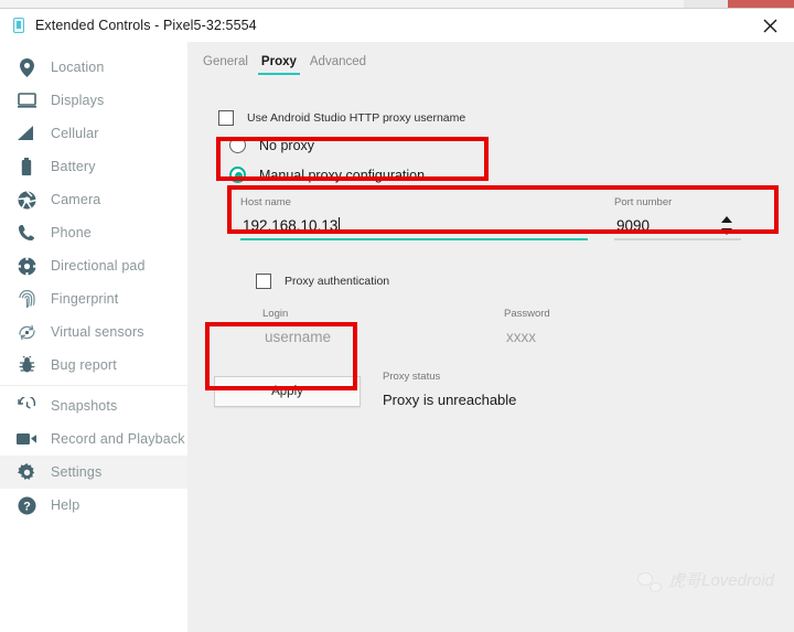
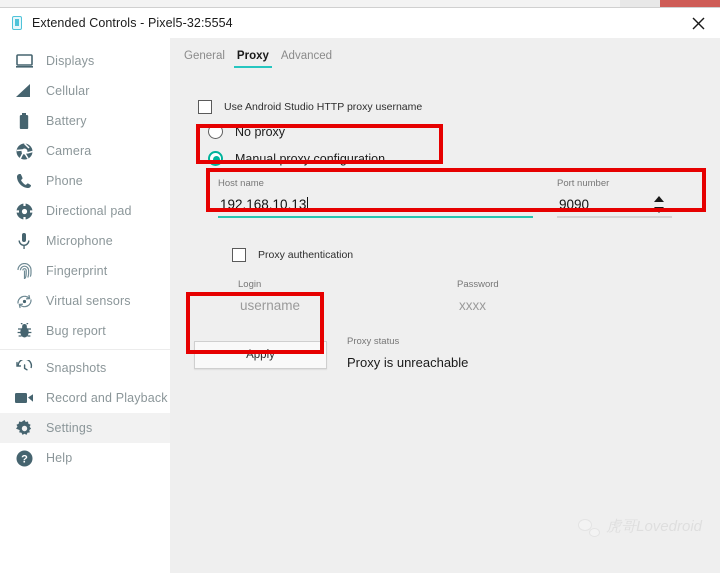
  Extended Controls - Pixel5-32:5554
- Location
  Displays
  Cellular
  Battery
  Camera
  Phone
  Directional pad
+ Microphone
  Fingerprint
  Virtual sensors
  Bug report
  Snapshots
  Record and Playback
  Settings
  ?
  Help
  General
  Proxy
  Advanced
  Use Android Studio HTTP proxy username
  No proxy
  Manual proxy configuration
  Host name
  Port number
  192.168.10.13
  9090
  Proxy authentication
  Login
  Password
  username
  xxxx
  Apply
  Proxy status
  Proxy is unreachable
